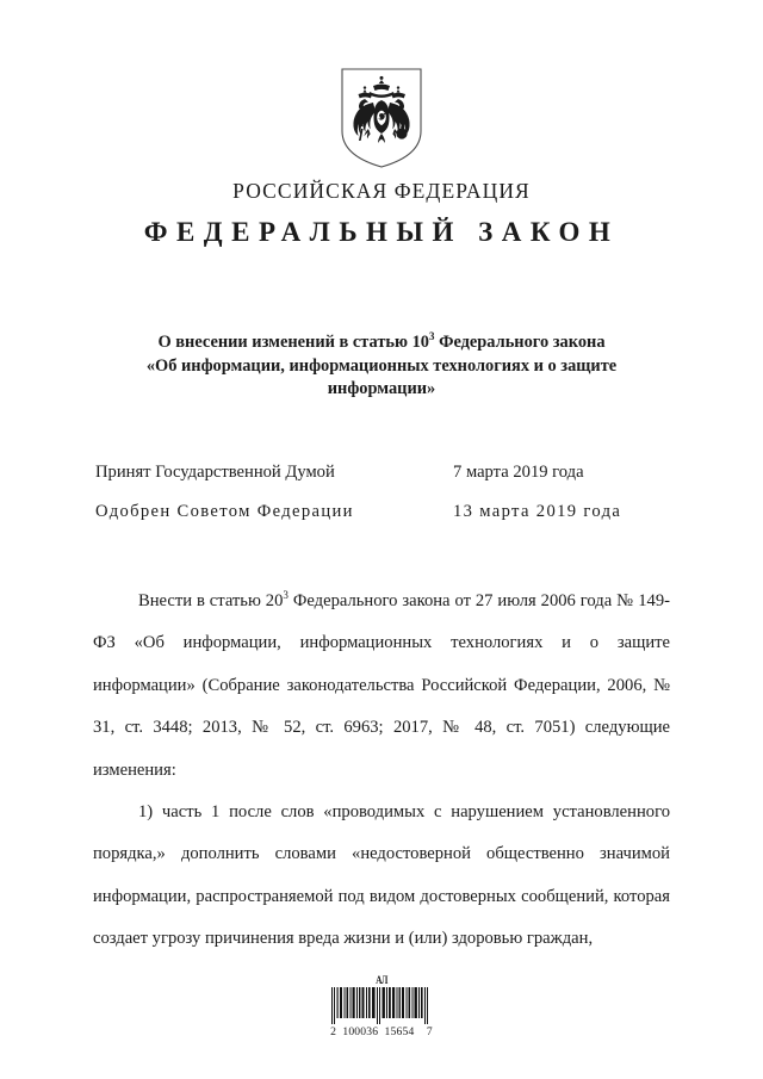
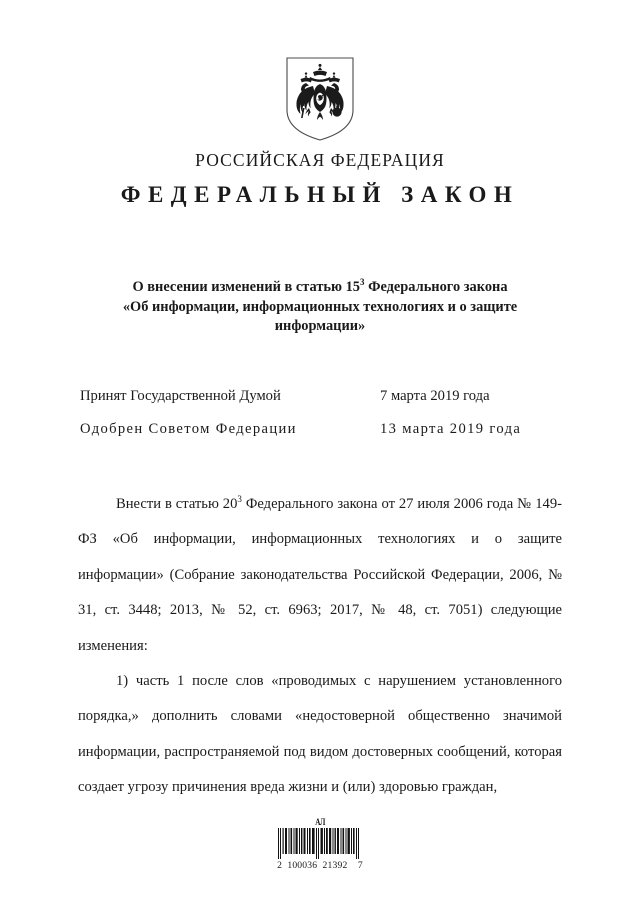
  РОССИЙСКАЯ ФЕДЕРАЦИЯ
  ФЕДЕРАЛЬНЫЙ ЗАКОН
- О внесении изменений в статью 103 Федерального закона
+ О внесении изменений в статью 153 Федерального закона
  «Об информации, информационных технологиях и о защите
  информации»
  Принят Государственной Думой
  7 марта 2019 года
  Одобрен Советом Федерации
  13 марта 2019 года
  Внести в статью 203 Федерального закона от 27 июля 2006 года № 149-ФЗ «Об информации, информационных технологиях и о защите информации» (Собрание законодательства Российской Федерации, 2006, № 31, ст. 3448; 2013, № 52, ст. 6963; 2017, № 48, ст. 7051) следующие изменения:
  1) часть 1 после слов «проводимых с нарушением установленного порядка,» дополнить словами «недостоверной общественно значимой информации, распространяемой под видом достоверных сообщений, которая создает угрозу причинения вреда жизни и (или) здоровью граждан,
  АЛ
- 2 100036 15654 7
+ 2 100036 21392 7
